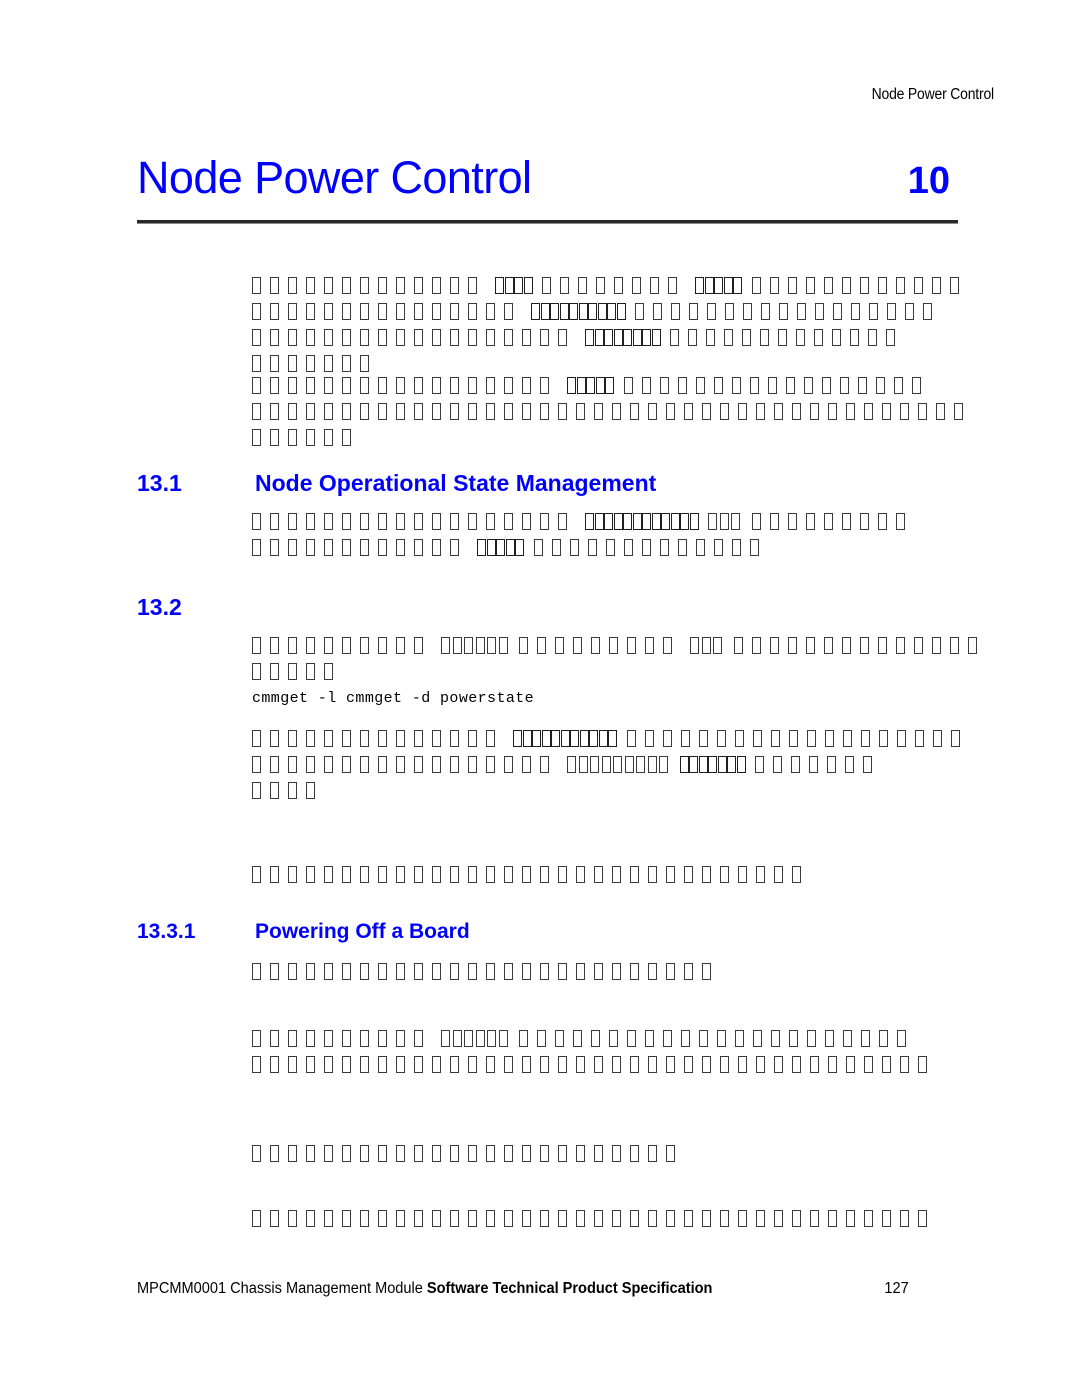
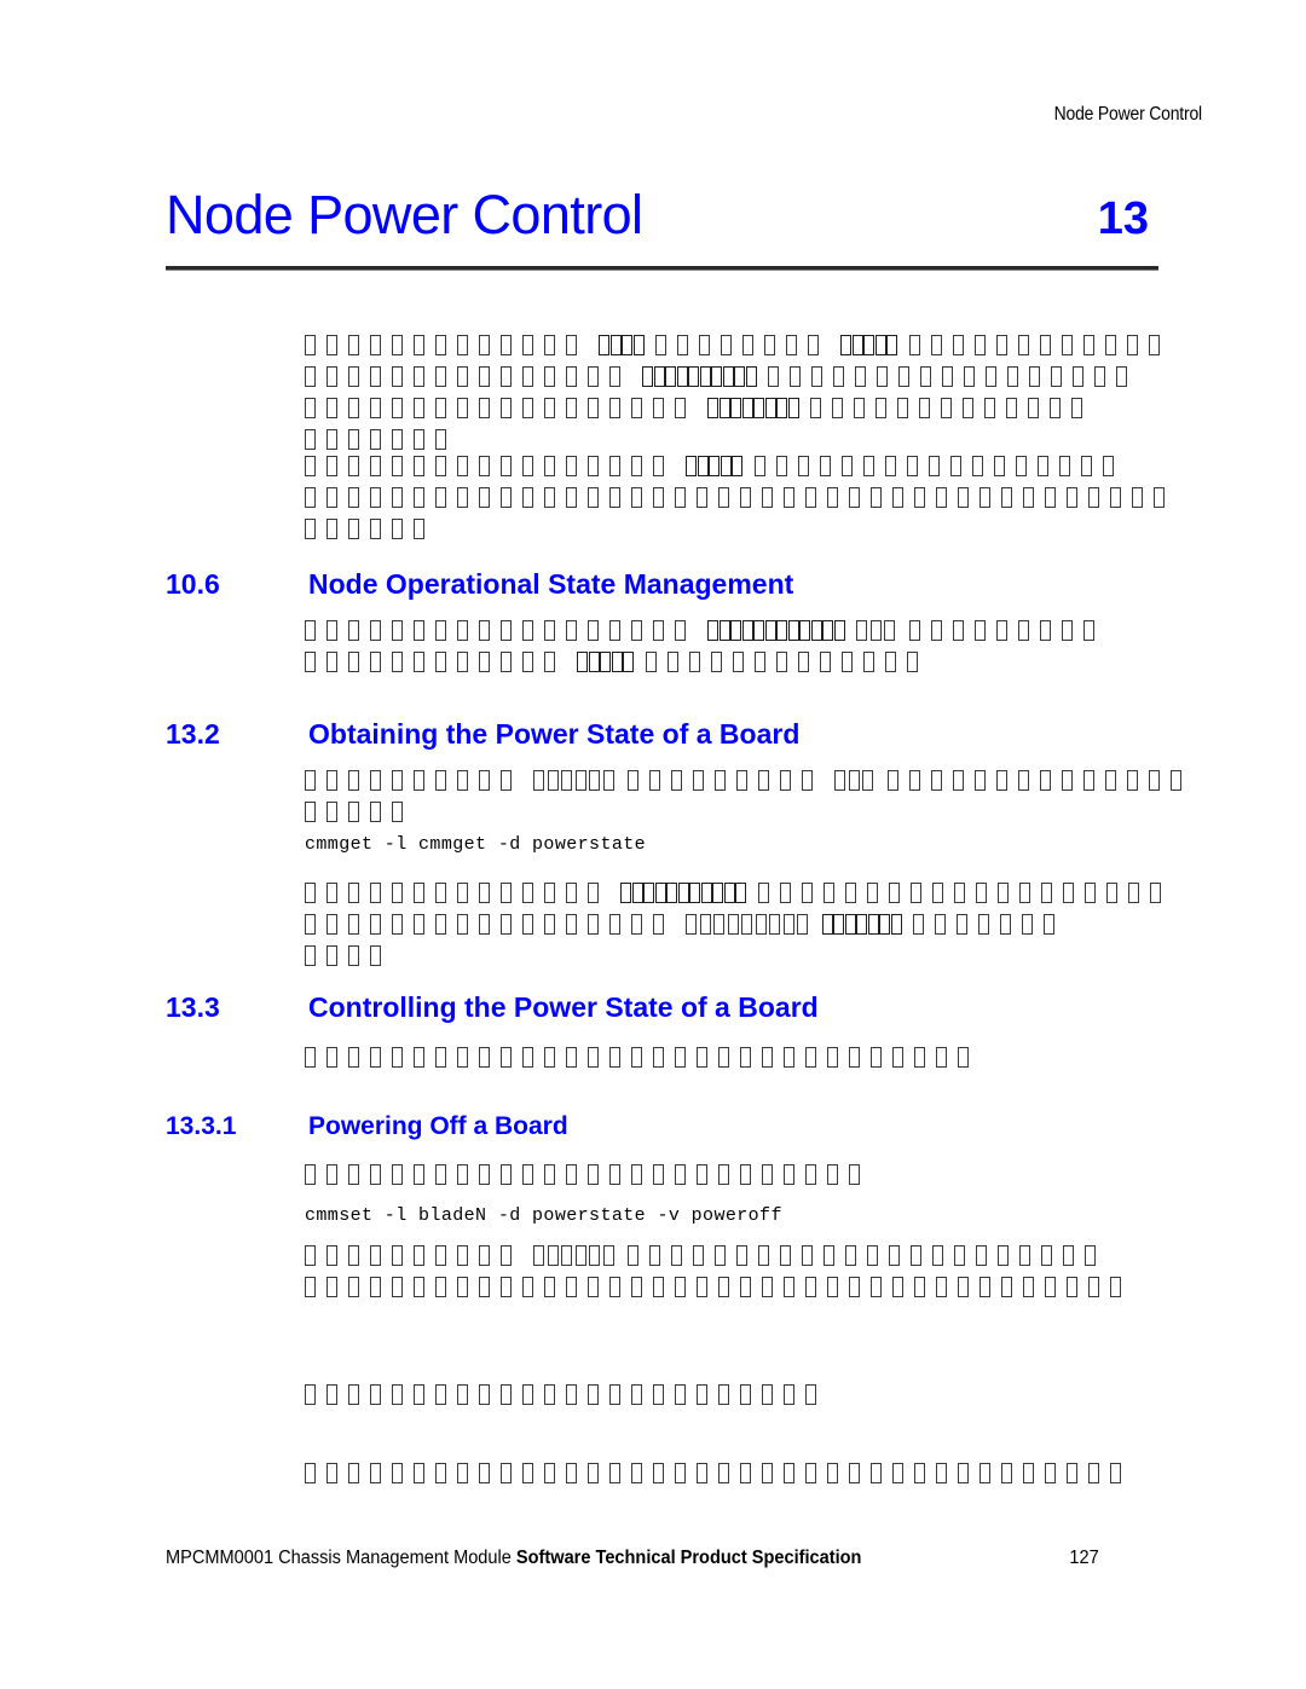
  Node Power Control
  Node Power Control
- 10
+ 13
- 13.1
+ 10.6
  Node Operational State Management
  13.2
+ Obtaining the Power State of a Board
+ 13.3
+ Controlling the Power State of a Board
  13.3.1
  Powering Off a Board
  cmmget -l cmmget -d powerstate
+ cmmset -l bladeN -d powerstate -v poweroff
  MPCMM0001 Chassis Management Module Software Technical Product Specification
  127
